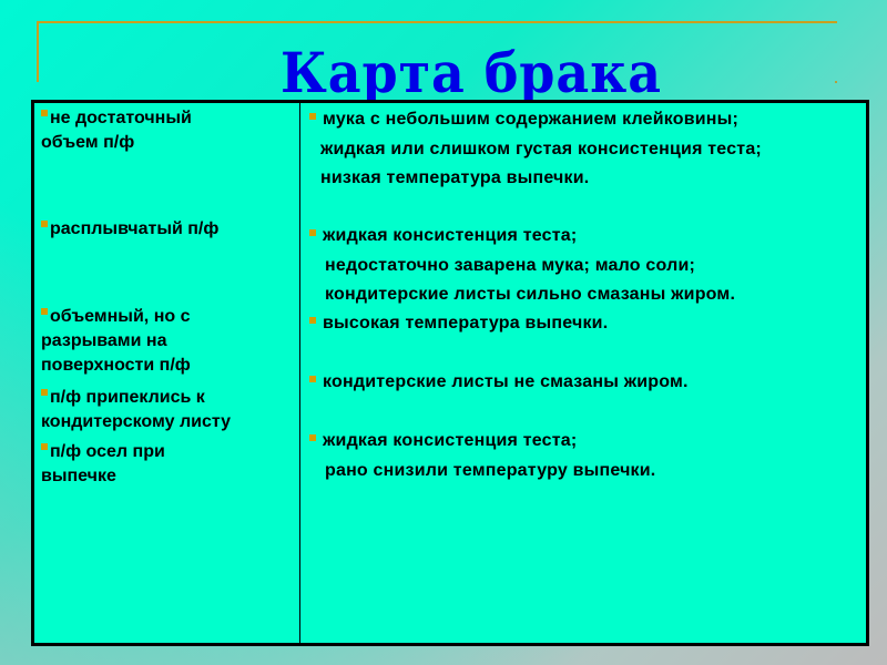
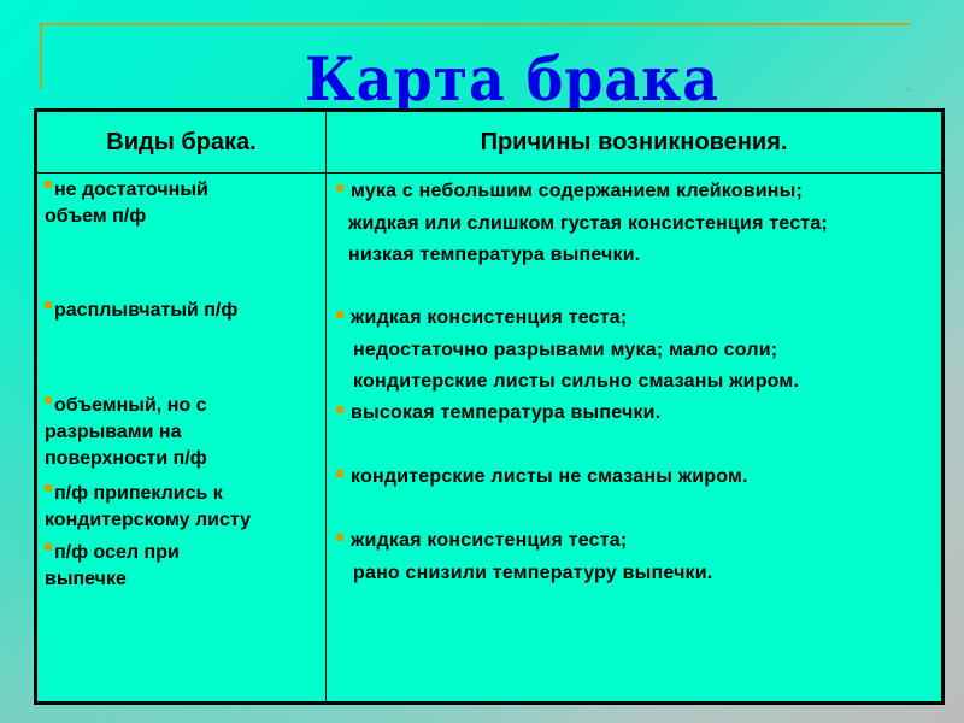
  Карта брака
+ Виды брака.	Причины возникновения.
- не достаточный объем п/ф расплывчатый п/ф объемный, но с разрывами на поверхности п/ф п/ф припеклись к кондитерскому листу п/ф осел при выпечке	мука с небольшим содержанием клейковины; жидкая или слишком густая консистенция теста; низкая температура выпечки. жидкая консистенция теста; недостаточно заварена мука; мало соли; кондитерские листы сильно смазаны жиром. высокая температура выпечки. кондитерские листы не смазаны жиром. жидкая консистенция теста; рано снизили температуру выпечки.
+ не достаточный объем п/ф расплывчатый п/ф объемный, но с разрывами на поверхности п/ф п/ф припеклись к кондитерскому листу п/ф осел при выпечке	мука с небольшим содержанием клейковины; жидкая или слишком густая консистенция теста; низкая температура выпечки. жидкая консистенция теста; недостаточно разрывами мука; мало соли; кондитерские листы сильно смазаны жиром. высокая температура выпечки. кондитерские листы не смазаны жиром. жидкая консистенция теста; рано снизили температуру выпечки.
